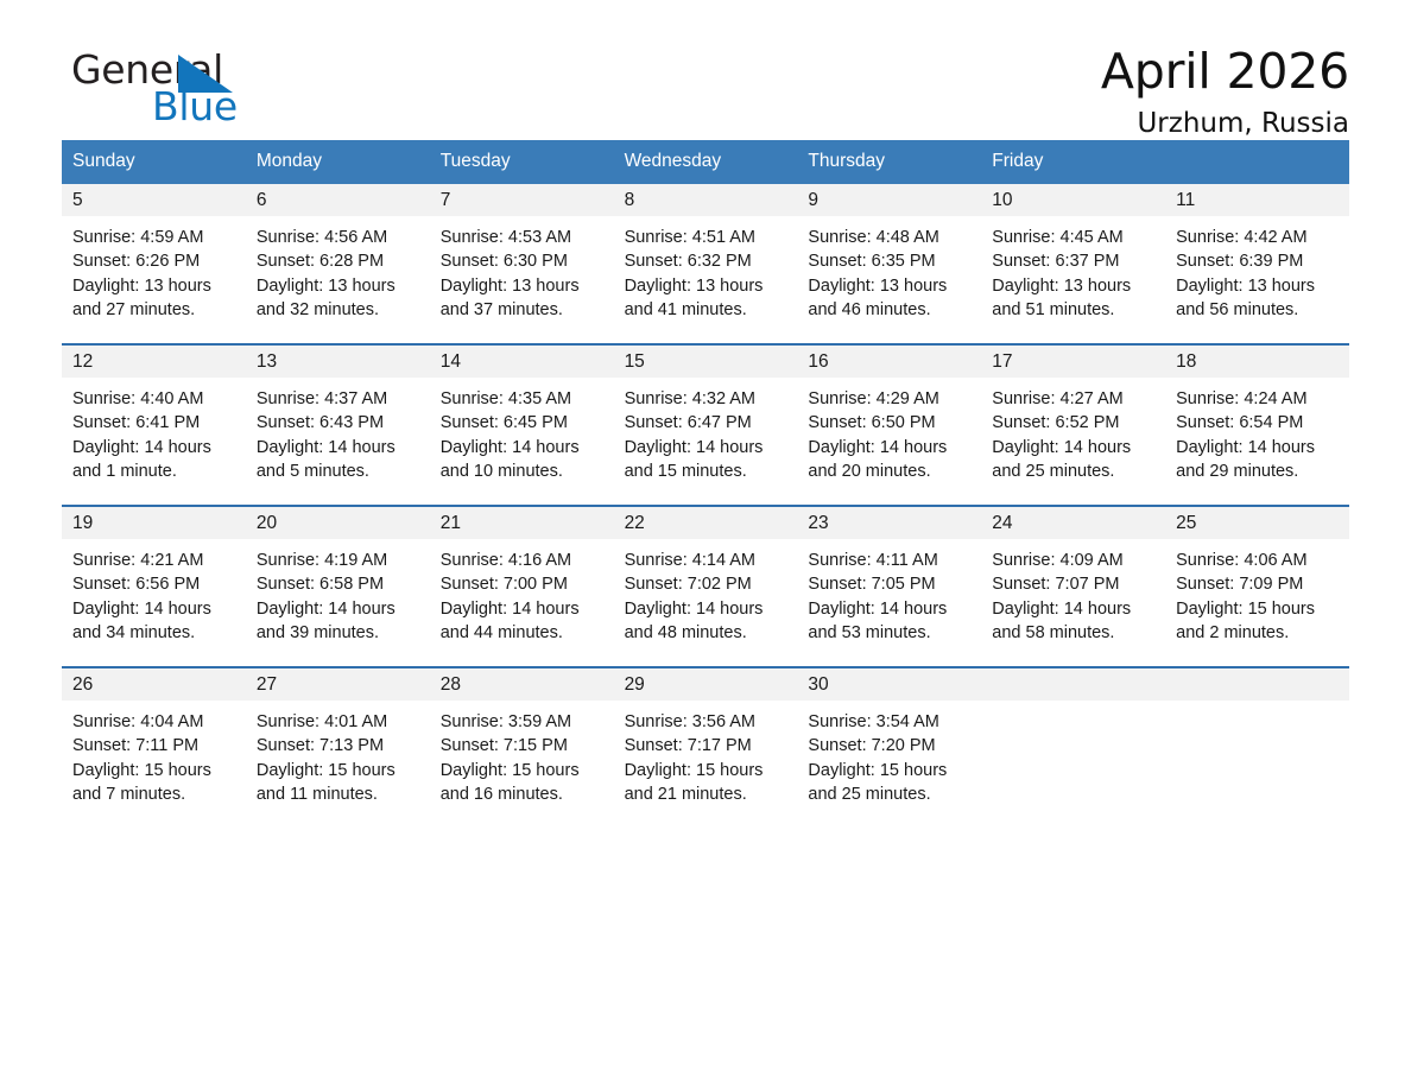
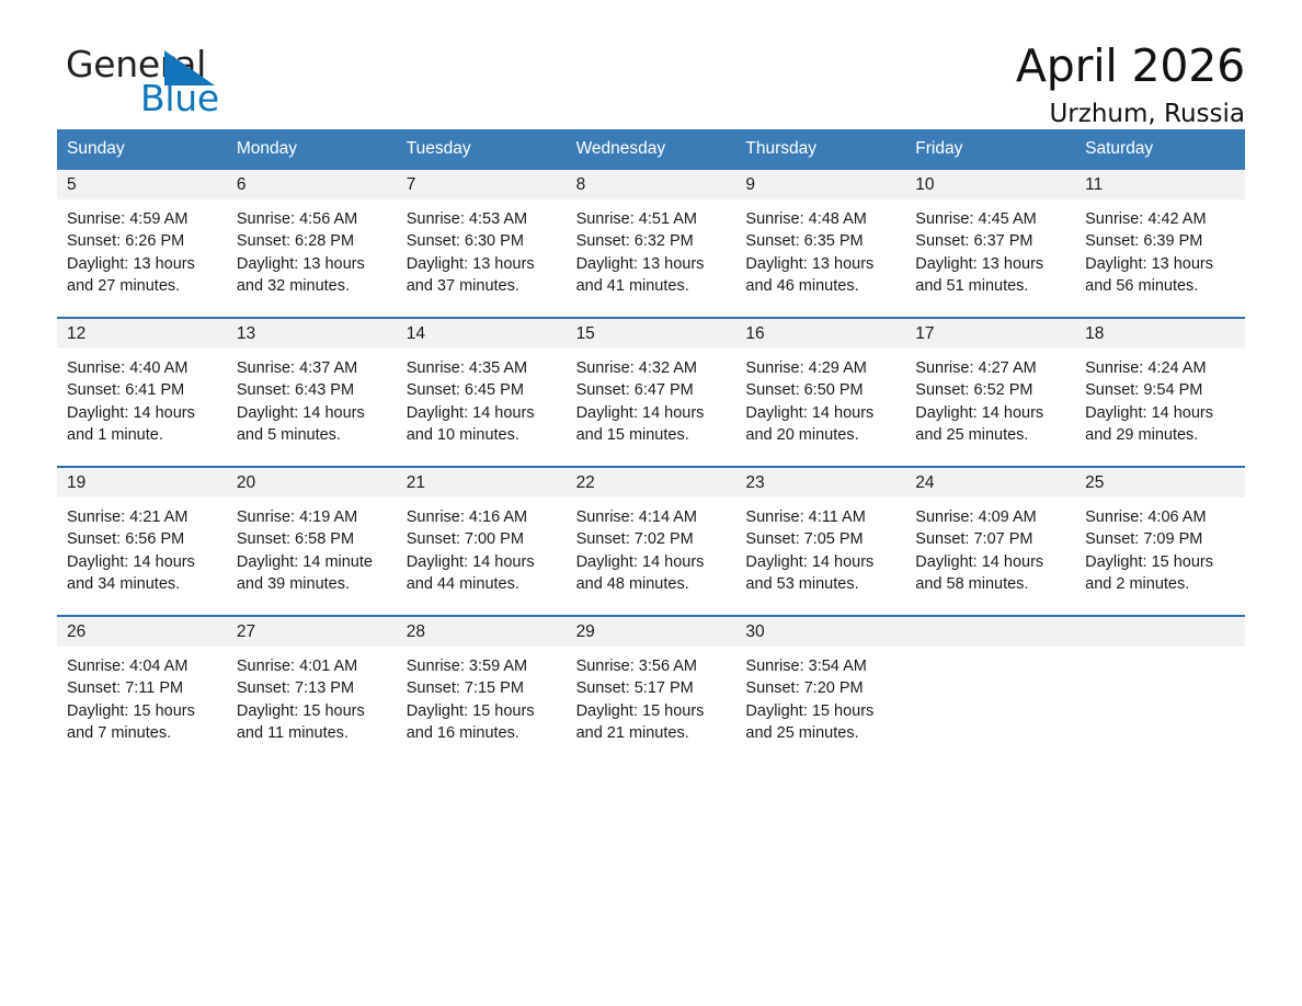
  Geneal
  Blue
  April 2026
  Urzhum, Russia
  Sunday
  Monday
  Tuesday
  Wednesday
  Thursday
  Friday
+ Saturday
  5
  Sunrise: 4:59 AM
  Sunset: 6:26 PM
  Daylight: 13 hours and 27 minutes.
  6
  Sunrise: 4:56 AM
  Sunset: 6:28 PM
  Daylight: 13 hours and 32 minutes.
  7
  Sunrise: 4:53 AM
  Sunset: 6:30 PM
  Daylight: 13 hours and 37 minutes.
  8
  Sunrise: 4:51 AM
  Sunset: 6:32 PM
  Daylight: 13 hours and 41 minutes.
  9
  Sunrise: 4:48 AM
  Sunset: 6:35 PM
  Daylight: 13 hours and 46 minutes.
  10
  Sunrise: 4:45 AM
  Sunset: 6:37 PM
  Daylight: 13 hours and 51 minutes.
  11
  Sunrise: 4:42 AM
  Sunset: 6:39 PM
  Daylight: 13 hours and 56 minutes.
  12
  Sunrise: 4:40 AM
  Sunset: 6:41 PM
  Daylight: 14 hours and 1 minute.
  13
  Sunrise: 4:37 AM
  Sunset: 6:43 PM
  Daylight: 14 hours and 5 minutes.
  14
  Sunrise: 4:35 AM
  Sunset: 6:45 PM
  Daylight: 14 hours and 10 minutes.
  15
  Sunrise: 4:32 AM
  Sunset: 6:47 PM
  Daylight: 14 hours and 15 minutes.
  16
  Sunrise: 4:29 AM
  Sunset: 6:50 PM
  Daylight: 14 hours and 20 minutes.
  17
  Sunrise: 4:27 AM
  Sunset: 6:52 PM
  Daylight: 14 hours and 25 minutes.
  18
  Sunrise: 4:24 AM
- Sunset: 6:54 PM
+ Sunset: 9:54 PM
  Daylight: 14 hours and 29 minutes.
  19
  Sunrise: 4:21 AM
  Sunset: 6:56 PM
  Daylight: 14 hours and 34 minutes.
  20
  Sunrise: 4:19 AM
  Sunset: 6:58 PM
- Daylight: 14 hours and 39 minutes.
+ Daylight: 14 minute and 39 minutes.
  21
  Sunrise: 4:16 AM
  Sunset: 7:00 PM
  Daylight: 14 hours and 44 minutes.
  22
  Sunrise: 4:14 AM
  Sunset: 7:02 PM
  Daylight: 14 hours and 48 minutes.
  23
  Sunrise: 4:11 AM
  Sunset: 7:05 PM
  Daylight: 14 hours and 53 minutes.
  24
  Sunrise: 4:09 AM
  Sunset: 7:07 PM
  Daylight: 14 hours and 58 minutes.
  25
  Sunrise: 4:06 AM
  Sunset: 7:09 PM
  Daylight: 15 hours and 2 minutes.
  26
  Sunrise: 4:04 AM
  Sunset: 7:11 PM
  Daylight: 15 hours and 7 minutes.
  27
  Sunrise: 4:01 AM
  Sunset: 7:13 PM
  Daylight: 15 hours and 11 minutes.
  28
  Sunrise: 3:59 AM
  Sunset: 7:15 PM
  Daylight: 15 hours and 16 minutes.
  29
  Sunrise: 3:56 AM
- Sunset: 7:17 PM
+ Sunset: 5:17 PM
  Daylight: 15 hours and 21 minutes.
  30
  Sunrise: 3:54 AM
  Sunset: 7:20 PM
  Daylight: 15 hours and 25 minutes.
